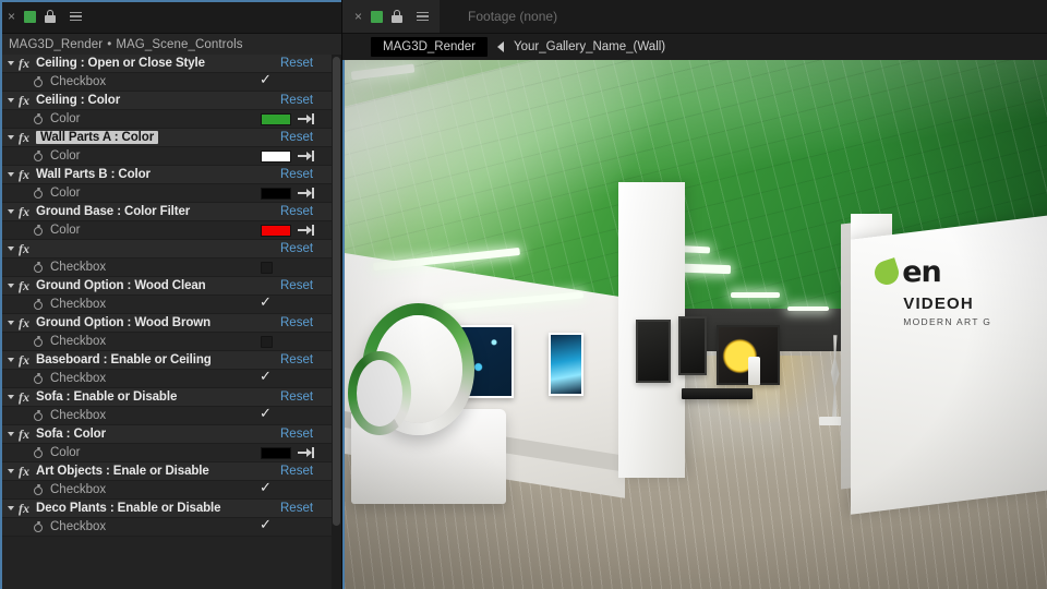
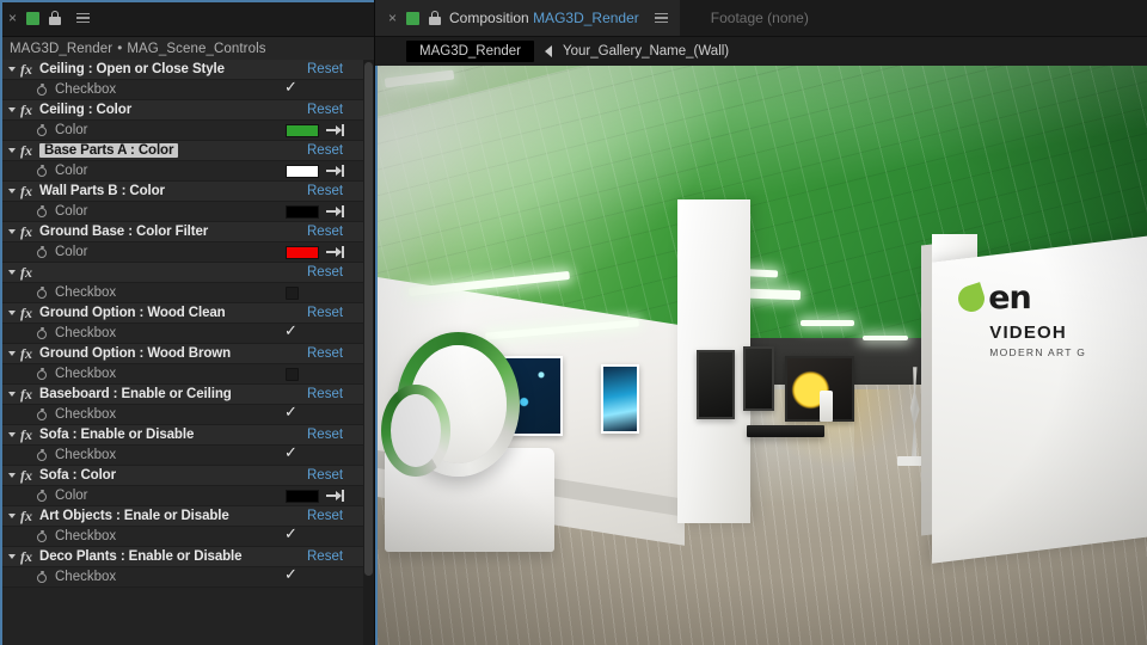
  ×
  MAG3D_Render
  •
  MAG_Scene_Controls
  fx
  Ceiling : Open or Close Style
  Reset
  Checkbox
  fx
  Ceiling : Color
  Reset
  Color
  fx
- Wall Parts A : Color
+ Base Parts A : Color
  Reset
  Color
  fx
  Wall Parts B : Color
  Reset
  Color
  fx
  Ground Base : Color Filter
  Reset
  Color
  fx
  Reset
  Checkbox
  fx
  Ground Option : Wood Clean
  Reset
  Checkbox
  fx
  Ground Option : Wood Brown
  Reset
  Checkbox
  fx
  Baseboard : Enable or Ceiling
  Reset
  Checkbox
  fx
  Sofa : Enable or Disable
  Reset
  Checkbox
  fx
  Sofa : Color
  Reset
  Color
  fx
  Art Objects : Enale or Disable
  Reset
  Checkbox
  fx
  Deco Plants : Enable or Disable
  Reset
  Checkbox
  ×
+ Composition MAG3D_Render
  Footage (none)
  MAG3D_Render
  Your_Gallery_Name_(Wall)
